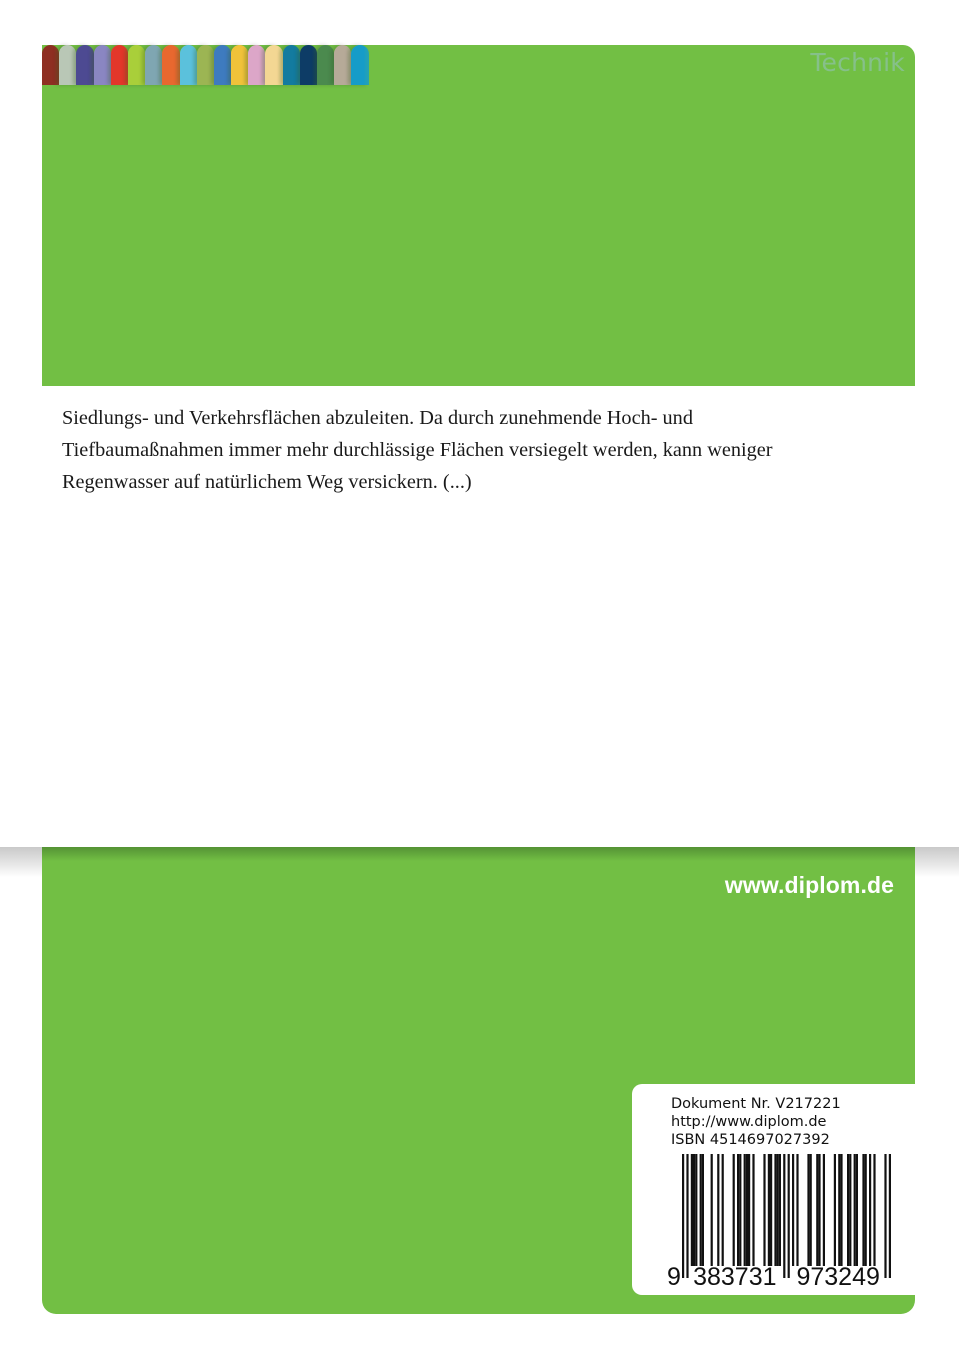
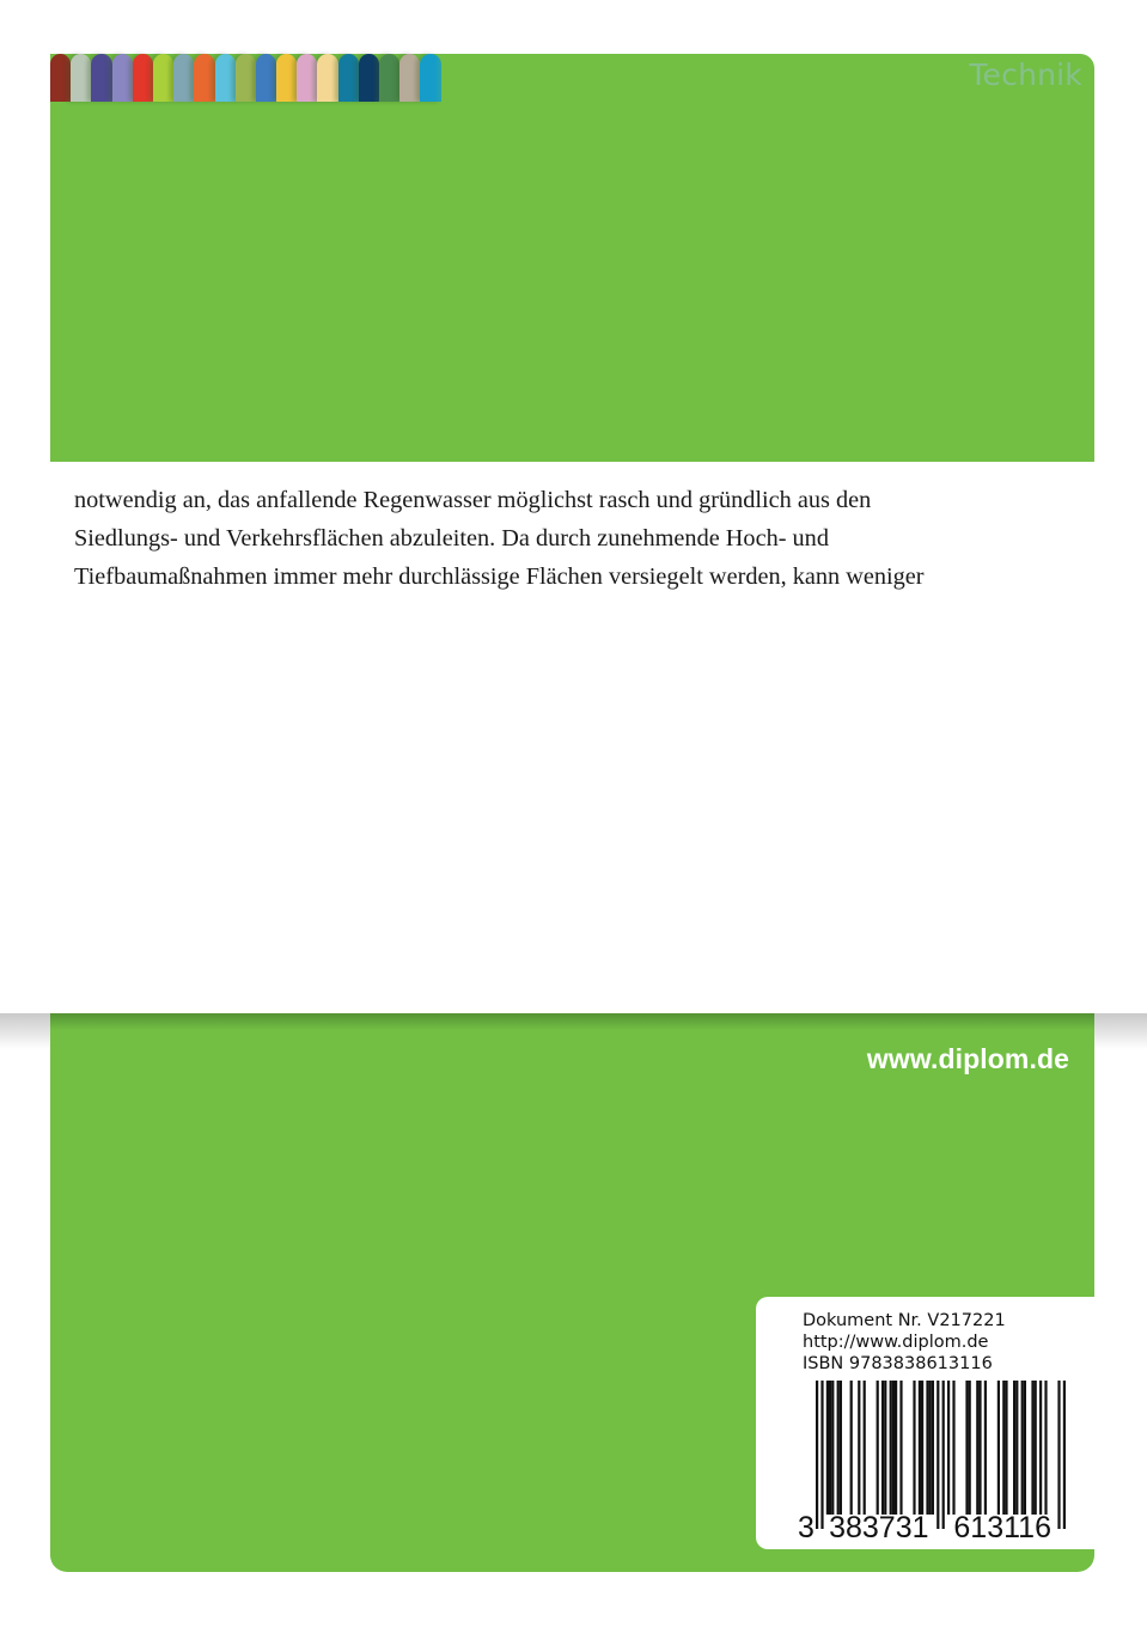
  Technik
+ notwendig an, das anfallende Regenwasser möglichst rasch und gründlich aus den
  Siedlungs- und Verkehrsflächen abzuleiten. Da durch zunehmende Hoch- und
  Tiefbaumaßnahmen immer mehr durchlässige Flächen versiegelt werden, kann weniger
- Regenwasser auf natürlichem Weg versickern. (...)
  www.diplom.de
  Dokument Nr. V217221
  http://www.diplom.de
- ISBN 4514697027392
+ ISBN 9783838613116
- 9
+ 3
  383731
- 973249
+ 613116
